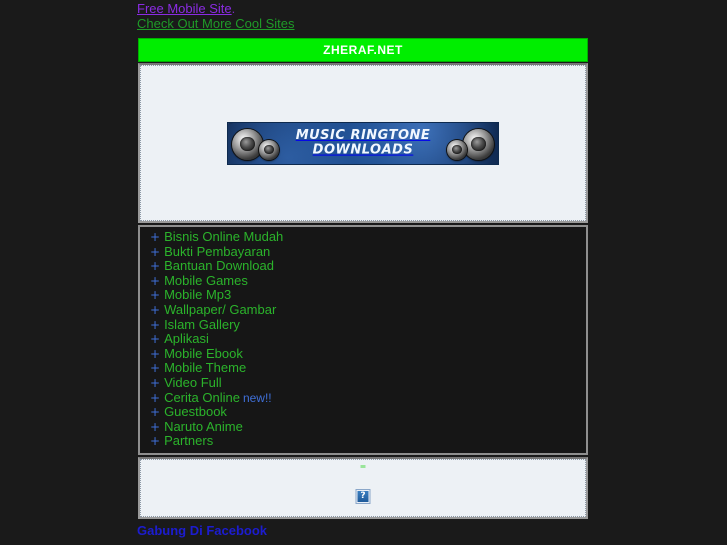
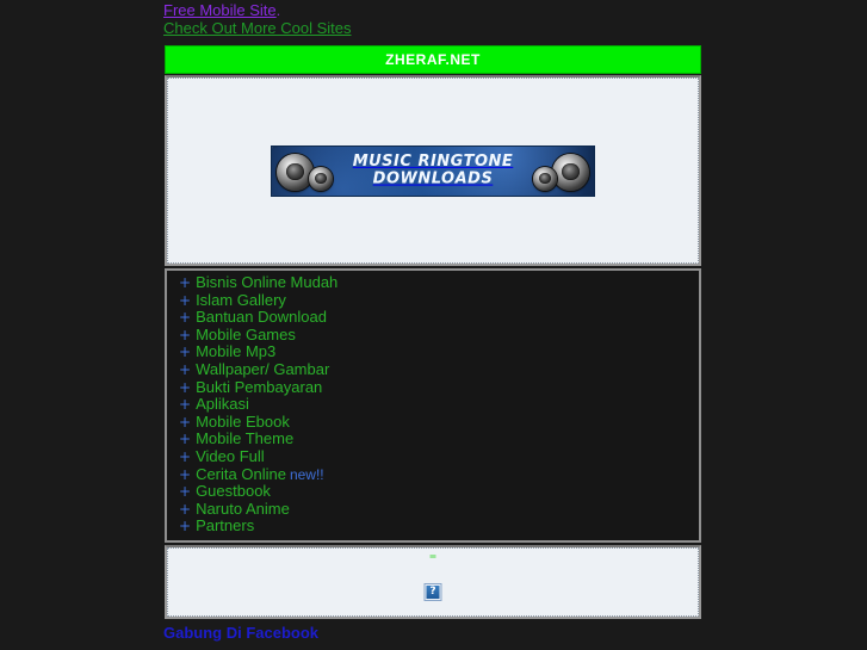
  Free Mobile Site.
  Check Out More Cool Sites
  ZHERAF.NET
  MUSIC RINGTONE
  DOWNLOADS
  + Bisnis Online Mudah
- + Bukti Pembayaran
+ + Islam Gallery
  + Bantuan Download
  + Mobile Games
  + Mobile Mp3
  + Wallpaper/ Gambar
- + Islam Gallery
+ + Bukti Pembayaran
  + Aplikasi
  + Mobile Ebook
  + Mobile Theme
  + Video Full
  + Cerita Online new!!
  + Guestbook
  + Naruto Anime
  + Partners
  ?
  Gabung Di Facebook
